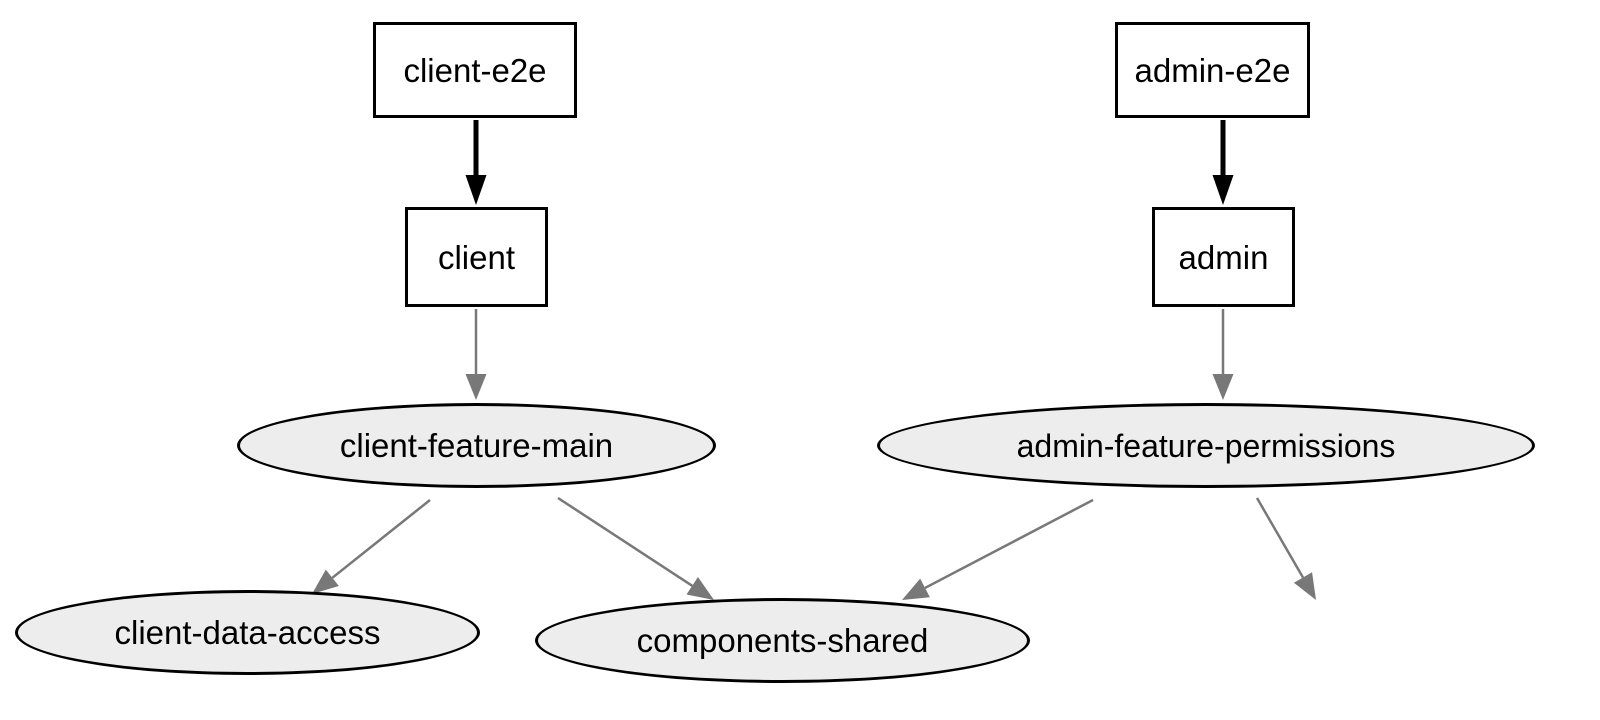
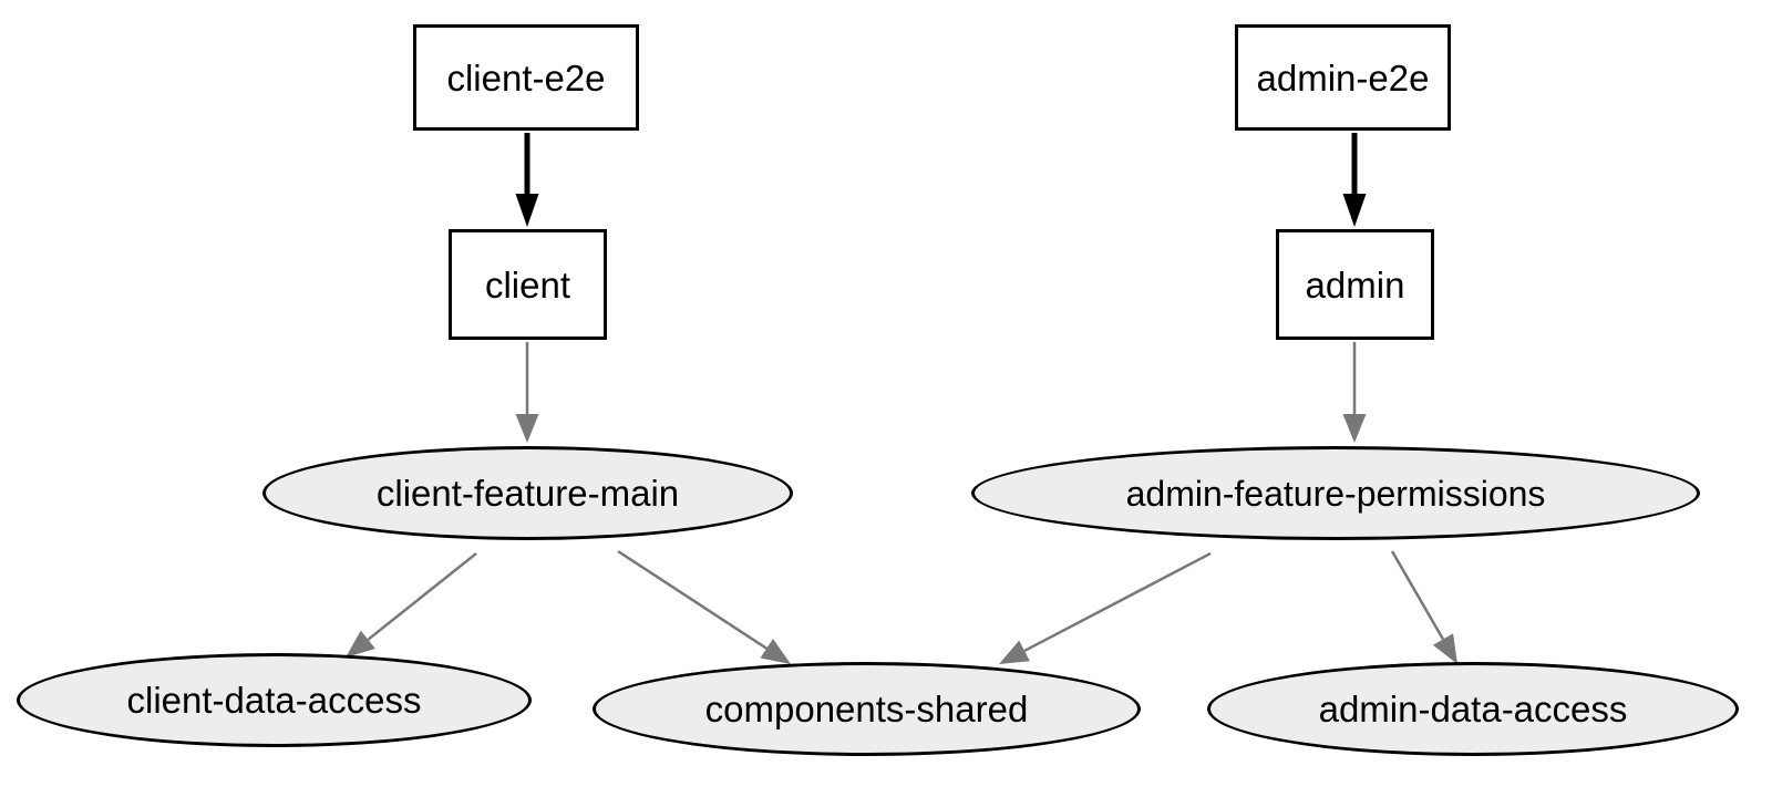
  client-e2e
  client
  admin-e2e
  admin
  client-feature-main
  admin-feature-permissions
  client-data-access
  components-shared
+ admin-data-access
